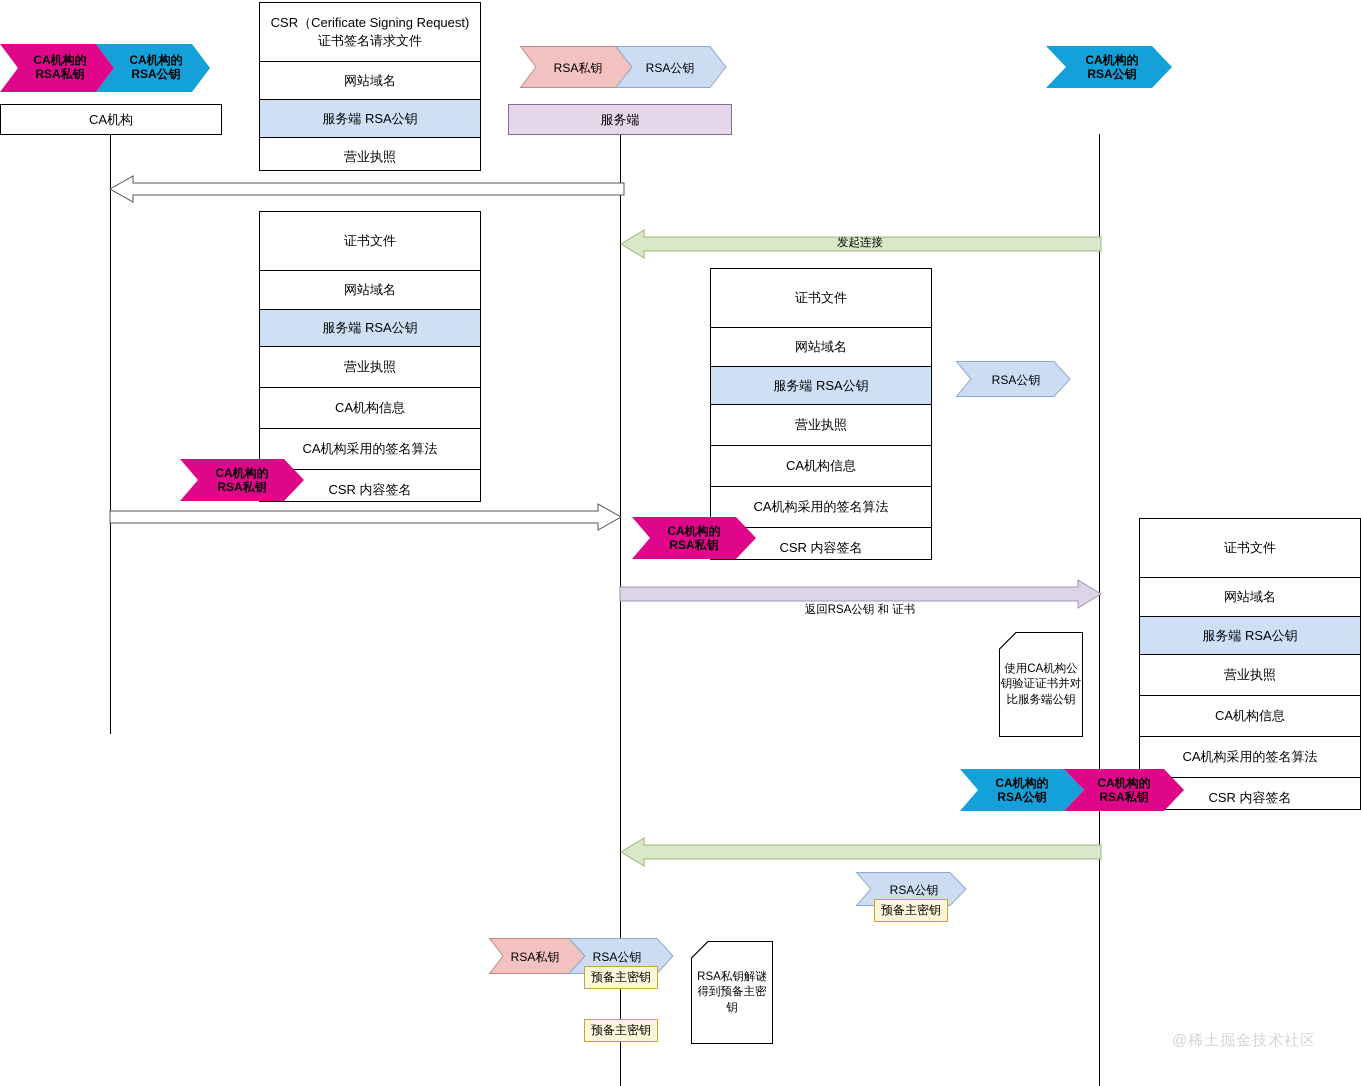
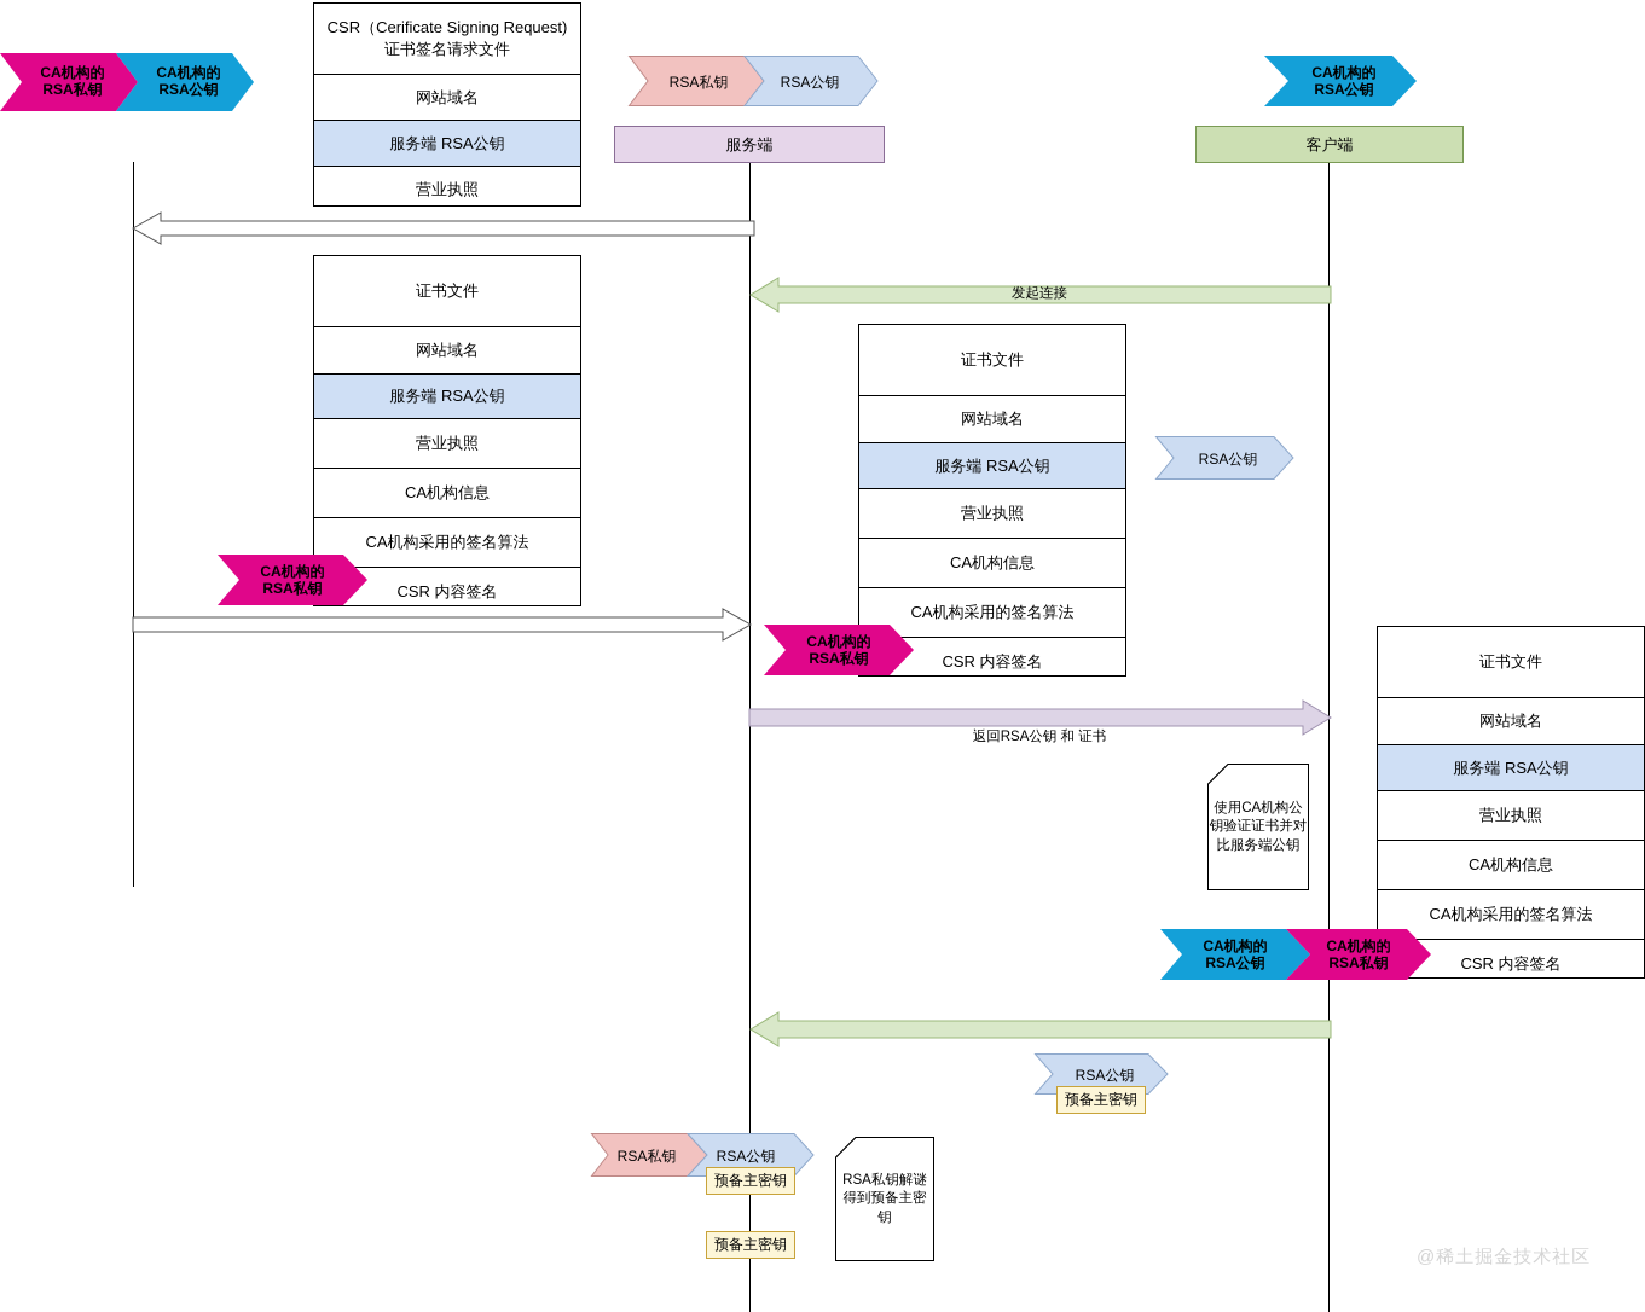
  CA机构的
  RSA私钥
  CA机构的
  RSA公钥
  RSA私钥
  RSA公钥
  CA机构的
  RSA公钥
- CA机构
  服务端
+ 客户端
  CSR（Cerificate Signing Request)
  证书签名请求文件
  网站域名
  服务端 RSA公钥
  营业执照
  证书文件
  网站域名
  服务端 RSA公钥
  营业执照
  CA机构信息
  CA机构采用的签名算法
  CSR 内容签名
  CA机构的
  RSA私钥
  发起连接
  证书文件
  网站域名
  服务端 RSA公钥
  营业执照
  CA机构信息
  CA机构采用的签名算法
  CSR 内容签名
  CA机构的
  RSA私钥
  RSA公钥
  返回RSA公钥 和 证书
  证书文件
  网站域名
  服务端 RSA公钥
  营业执照
  CA机构信息
  CA机构采用的签名算法
  CSR 内容签名
  CA机构的
  RSA公钥
  CA机构的
  RSA私钥
  使用CA机构公钥验证证书并对比服务端公钥
  RSA公钥
  预备主密钥
  RSA私钥
  RSA公钥
  预备主密钥
  预备主密钥
  RSA私钥解谜得到预备主密钥
  @稀土掘金技术社区
